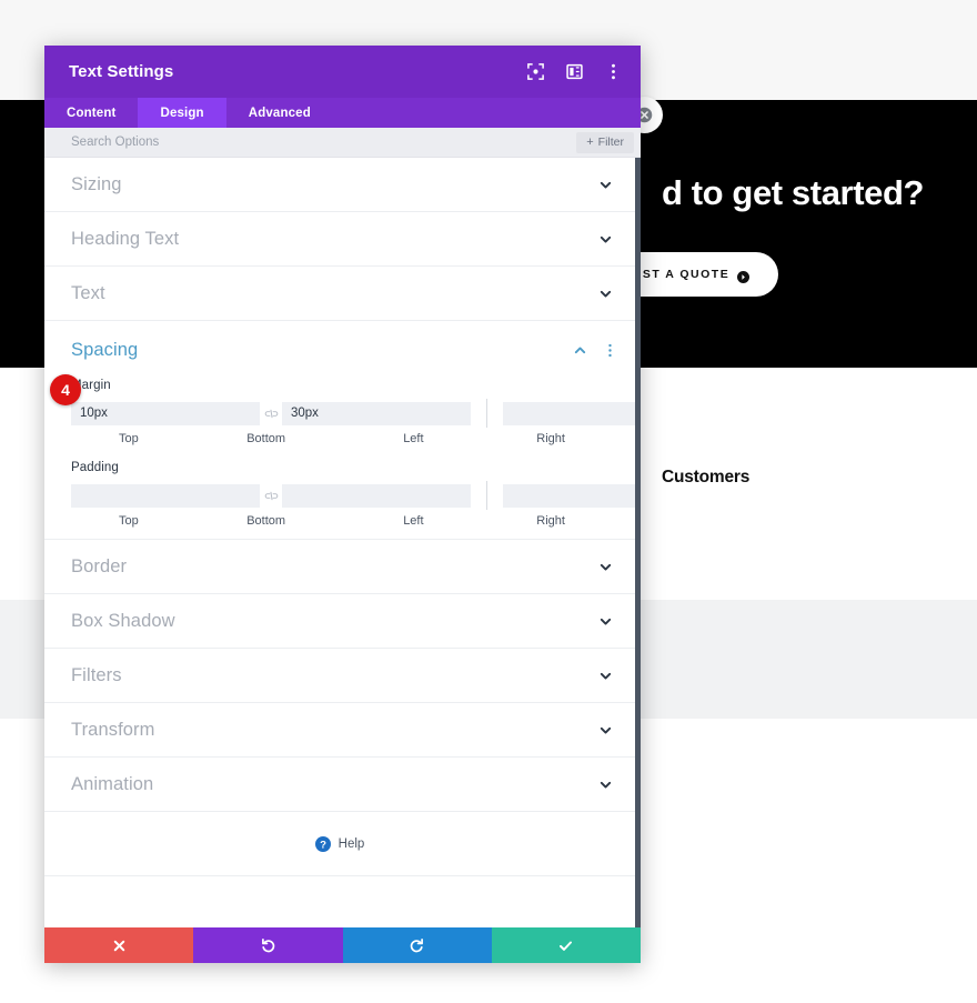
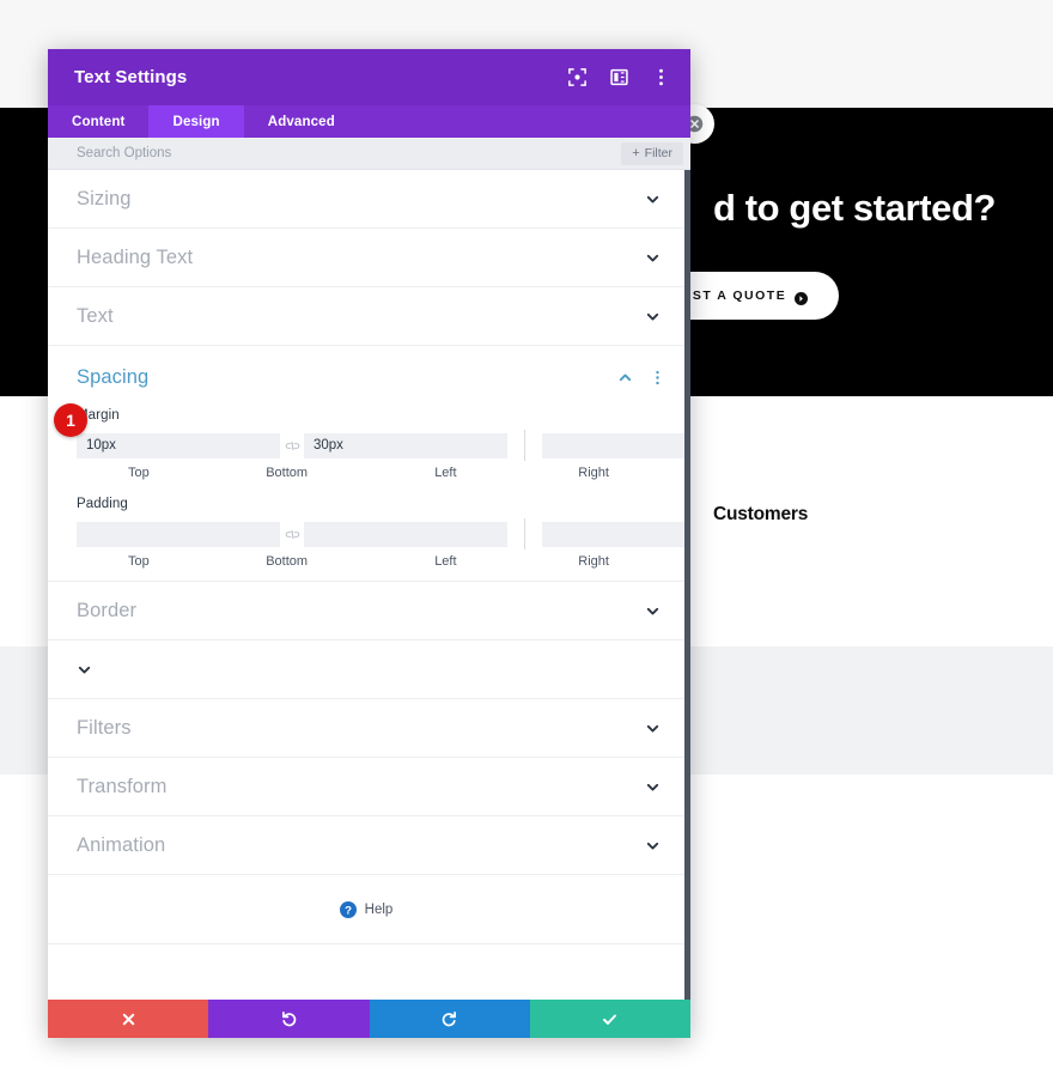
  d to get started?
  Customers
  Text Settings
  Content
  Design
  Advanced
  Search Options
  +
  Filter
  Sizing
  Heading Text
  Text
  Spacing
  argin
- 4
+ 1
  10px
  30px
  Top
  Bottom
  Left
  Right
  Padding
  Top
  Bottom
  Left
  Right
  Border
- Box Shadow
  Filters
  Transform
  Animation
  ?
  Help
